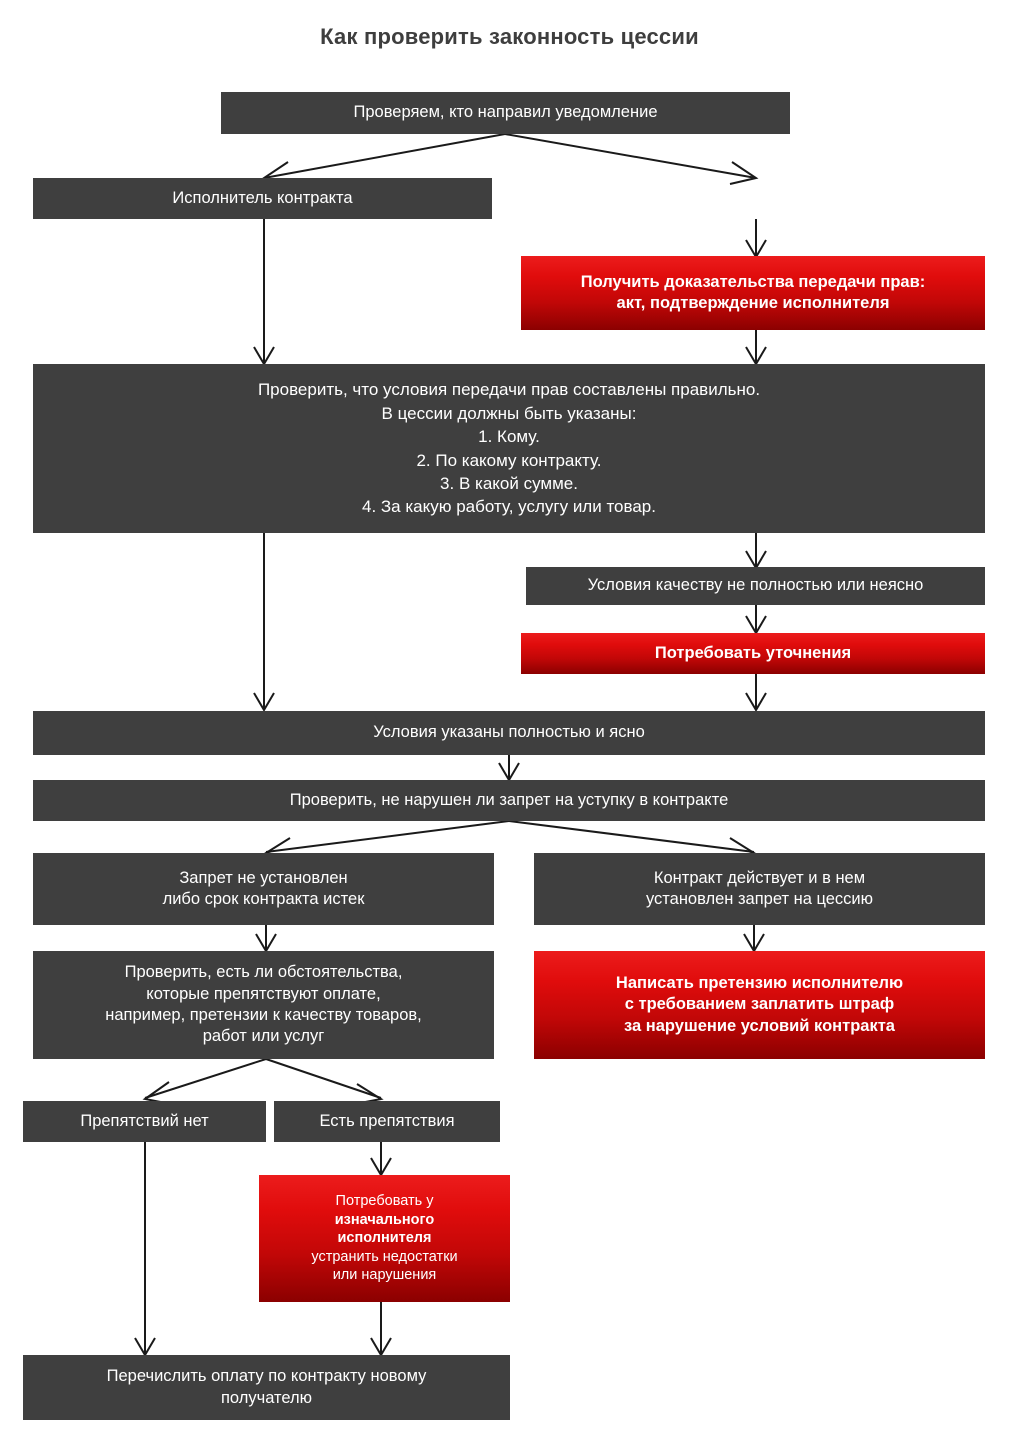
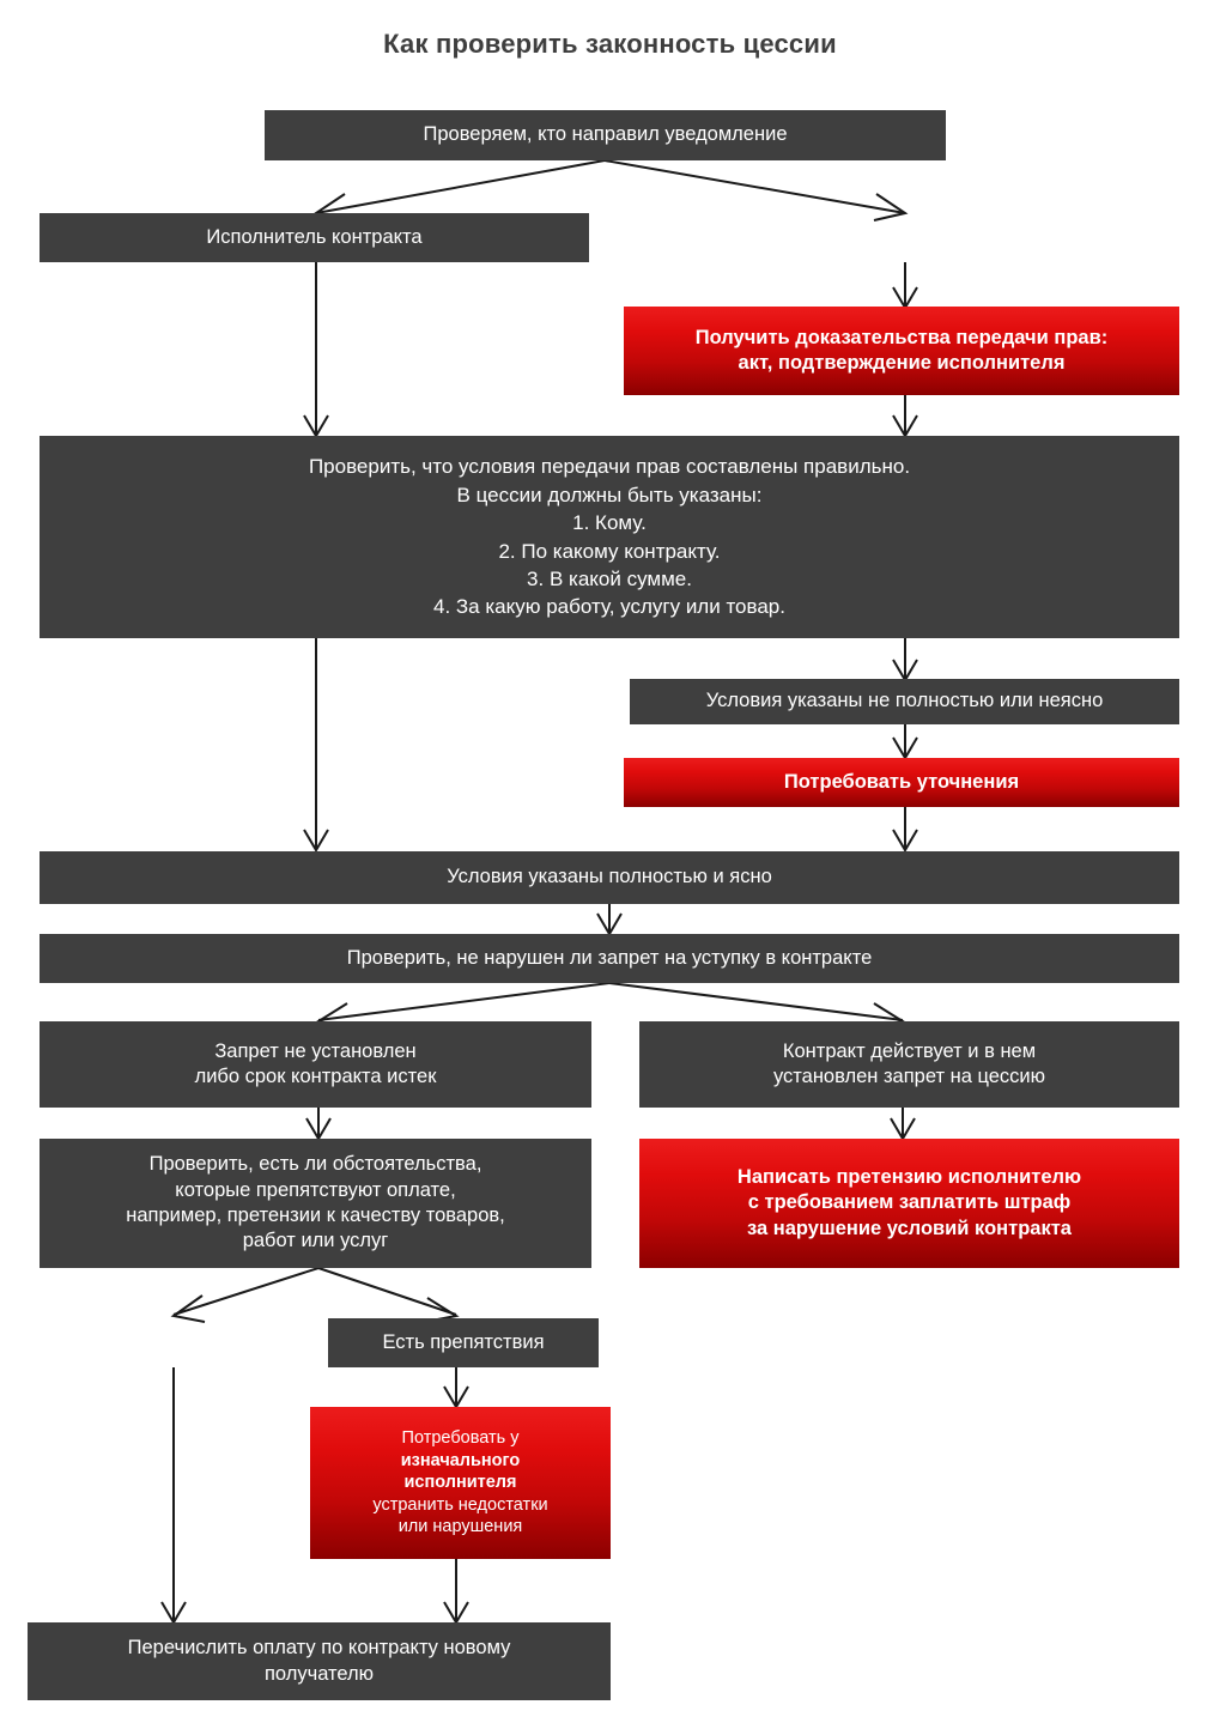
  Как проверить законность цессии
  Проверяем, кто направил уведомление
  Исполнитель контракта
  Получить доказательства передачи прав:
  акт, подтверждение исполнителя
  Проверить, что условия передачи прав составлены правильно.
  В цессии должны быть указаны:
  1. Кому.
  2. По какому контракту.
  3. В какой сумме.
  4. За какую работу, услугу или товар.
- Условия качеству не полностью или неясно
+ Условия указаны не полностью или неясно
  Потребовать уточнения
  Условия указаны полностью и ясно
  Проверить, не нарушен ли запрет на уступку в контракте
  Запрет не установлен
  либо срок контракта истек
  Контракт действует и в нем
  установлен запрет на цессию
  Проверить, есть ли обстоятельства,
  которые препятствуют оплате,
  например, претензии к качеству товаров,
  работ или услуг
  Написать претензию исполнителю
  с требованием заплатить штраф
  за нарушение условий контракта
- Препятствий нет
  Есть препятствия
  Потребовать у
  изначального
  исполнителя
  устранить недостатки
  или нарушения
  Перечислить оплату по контракту новому
  получателю
